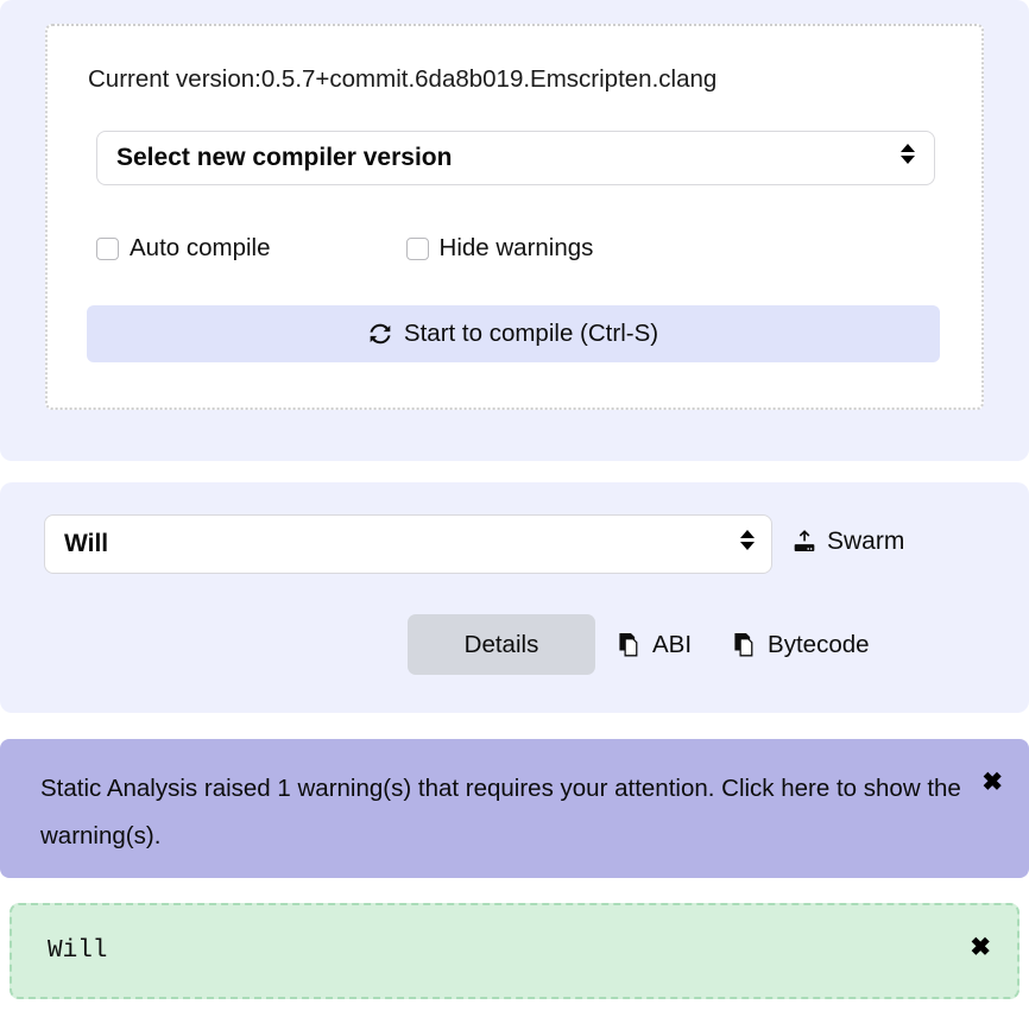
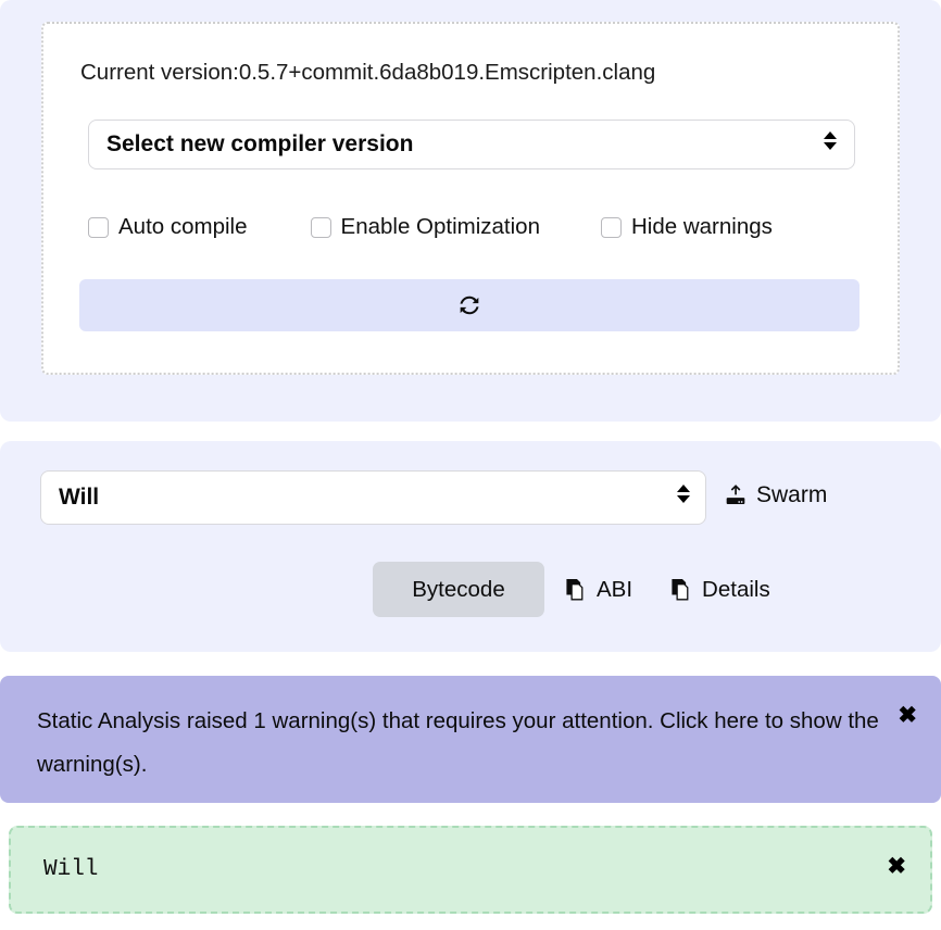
  Current version:0.5.7+commit.6da8b019.Emscripten.clang
  Select new compiler version
  Auto compile
+ Enable Optimization
  Hide warnings
- Start to compile (Ctrl-S)
  Will
  Swarm
- Details
+ Bytecode
  ABI
- Bytecode
+ Details
  Static Analysis raised 1 warning(s) that requires your attention. Click here to show the warning(s).
  ✖
  Will
  ✖
